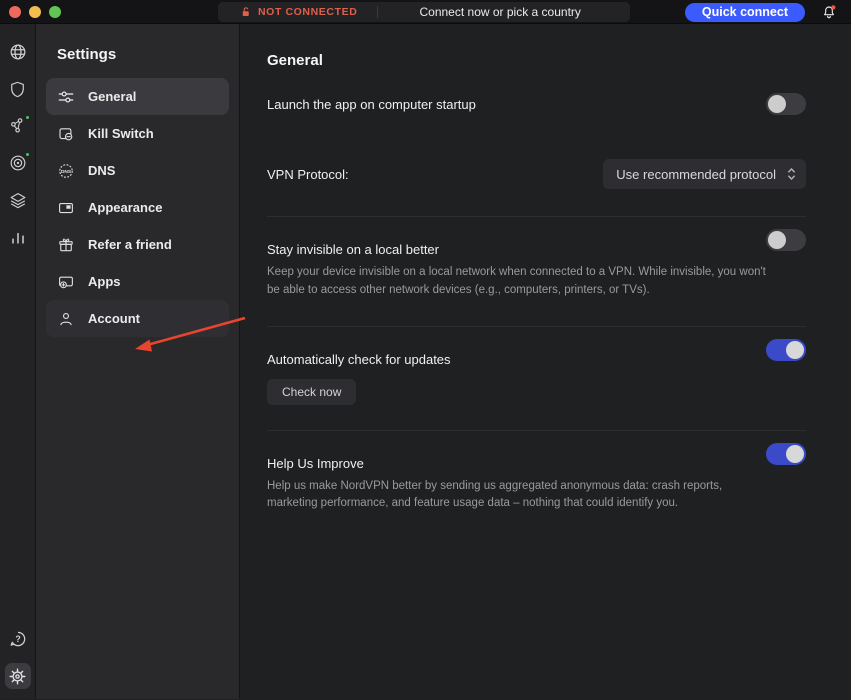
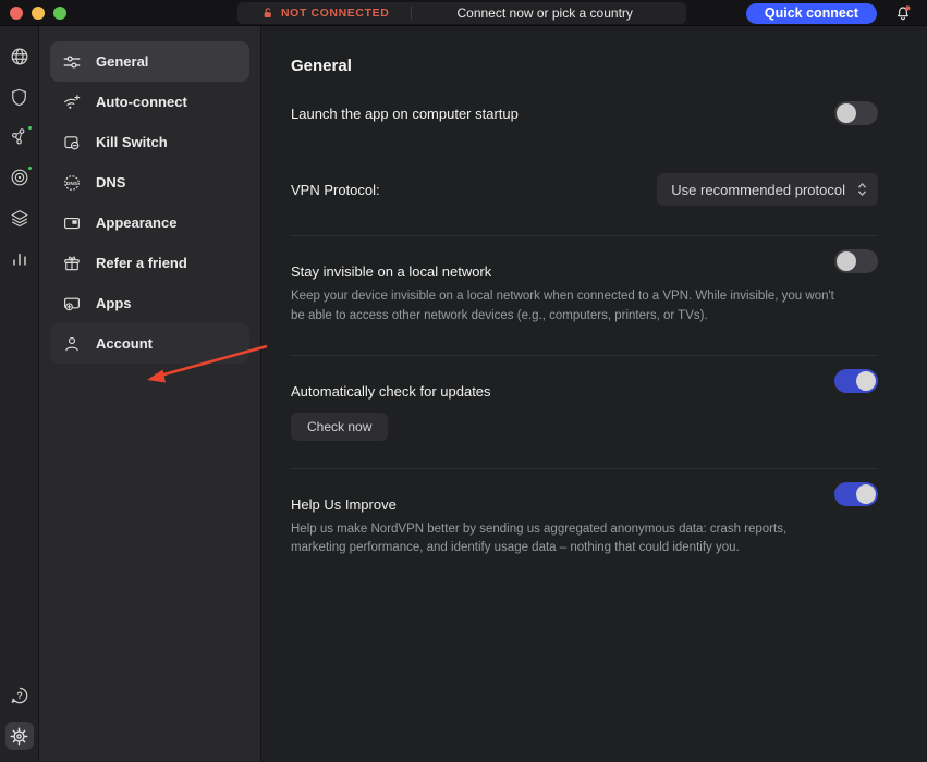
  NOT CONNECTED
  Connect now or pick a country
  Quick connect
  ?
- Settings
  General
+ Auto-connect
  Kill Switch
  DNS
  Appearance
  Refer a friend
  Apps
  Account
  General
  Launch the app on computer startup
  VPN Protocol:
  Use recommended protocol
- Stay invisible on a local better
+ Stay invisible on a local network
  Keep your device invisible on a local network when connected to a VPN. While invisible, you won't be able to access other network devices (e.g., computers, printers, or TVs).
  Automatically check for updates
  Check now
  Help Us Improve
- Help us make NordVPN better by sending us aggregated anonymous data: crash reports, marketing performance, and feature usage data – nothing that could identify you.
+ Help us make NordVPN better by sending us aggregated anonymous data: crash reports, marketing performance, and identify usage data – nothing that could identify you.
